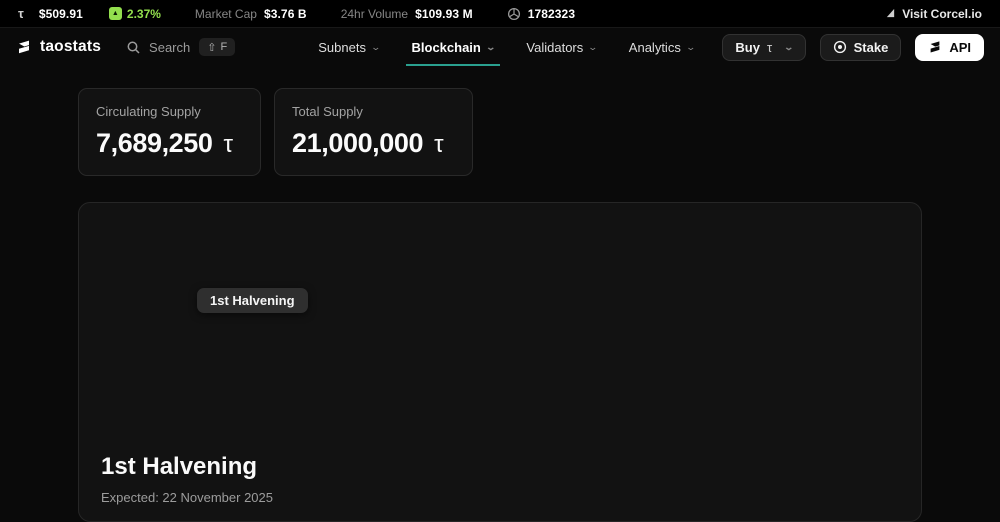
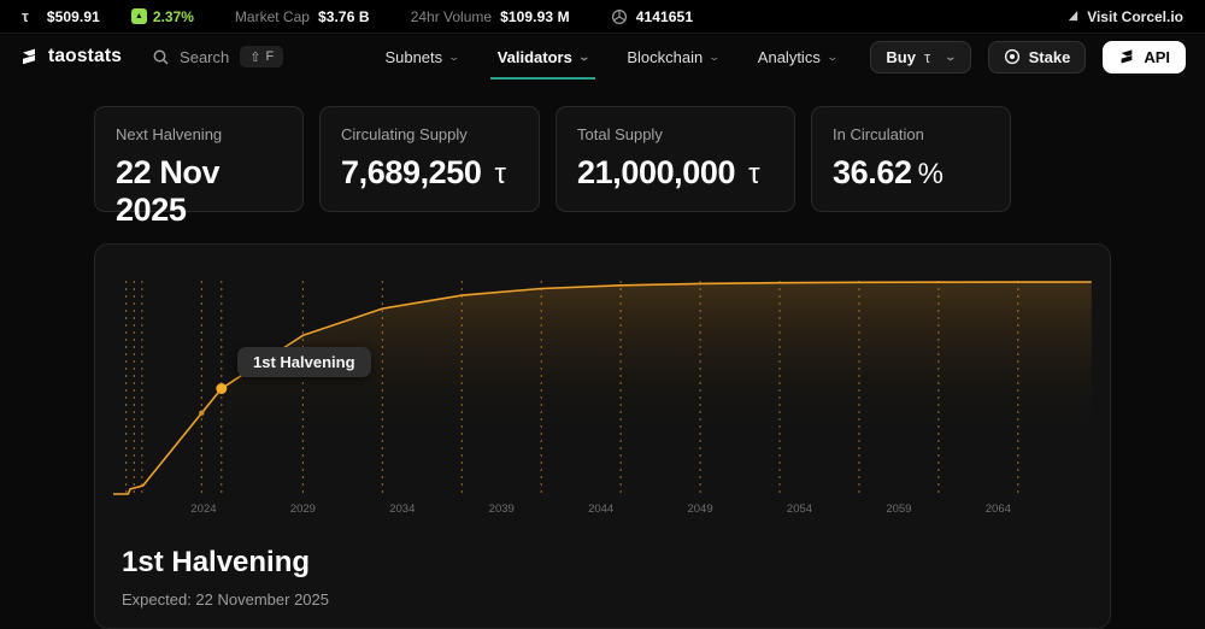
  τ
  $509.91
  2.37%
  Market Cap
  $3.76 B
  24hr Volume
  $109.93 M
- 1782323
+ 4141651
  Visit Corcel.io
  taostats
  Search
  ⇧
  F
  Subnets
  ⌄
- Blockchain
+ Validators
  ⌄
- Validators
+ Blockchain
  ⌄
  Analytics
  ⌄
  Buy
  τ
  ⌄
  Stake
  API
+ Next Halvening
+ 22 Nov 2025
  Circulating Supply
  7,689,250
  τ
  Total Supply
  21,000,000
  τ
+ In Circulation
+ 36.62
+ %
+ 2024
+ 2029
+ 2034
+ 2039
+ 2044
+ 2049
+ 2054
+ 2059
+ 2064
  1st Halvening
  1st Halvening
  Expected: 22 November 2025
